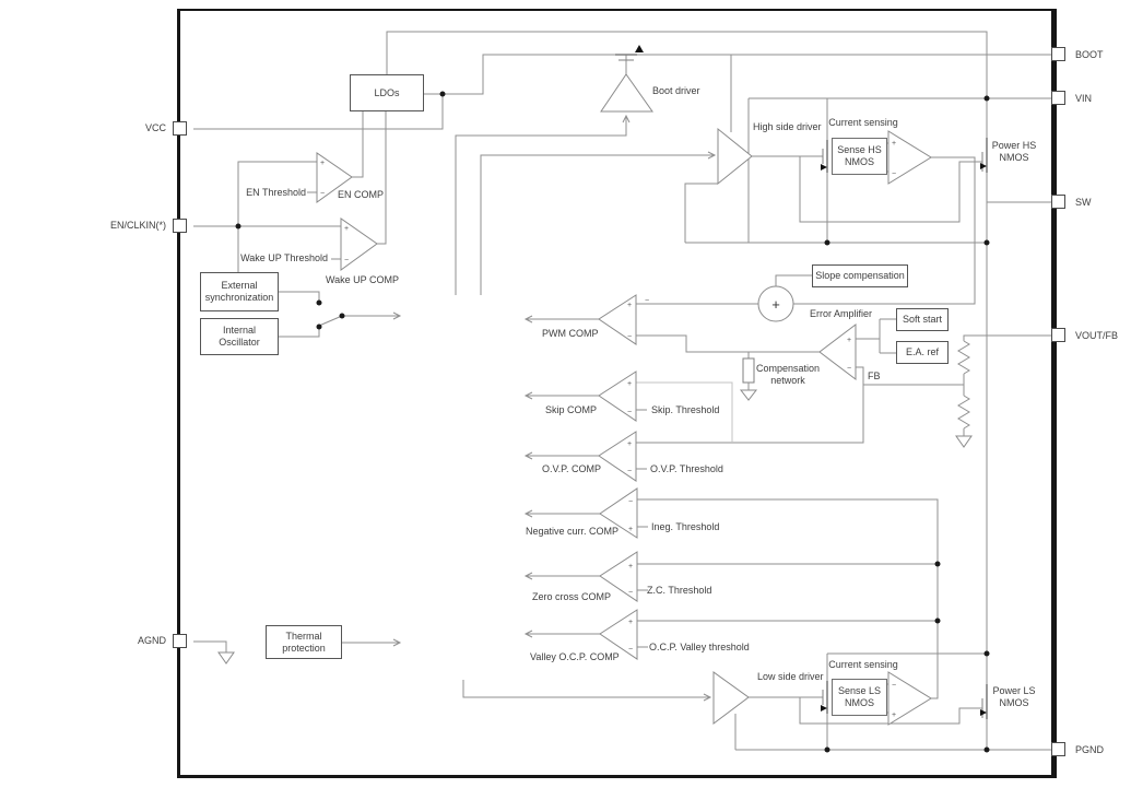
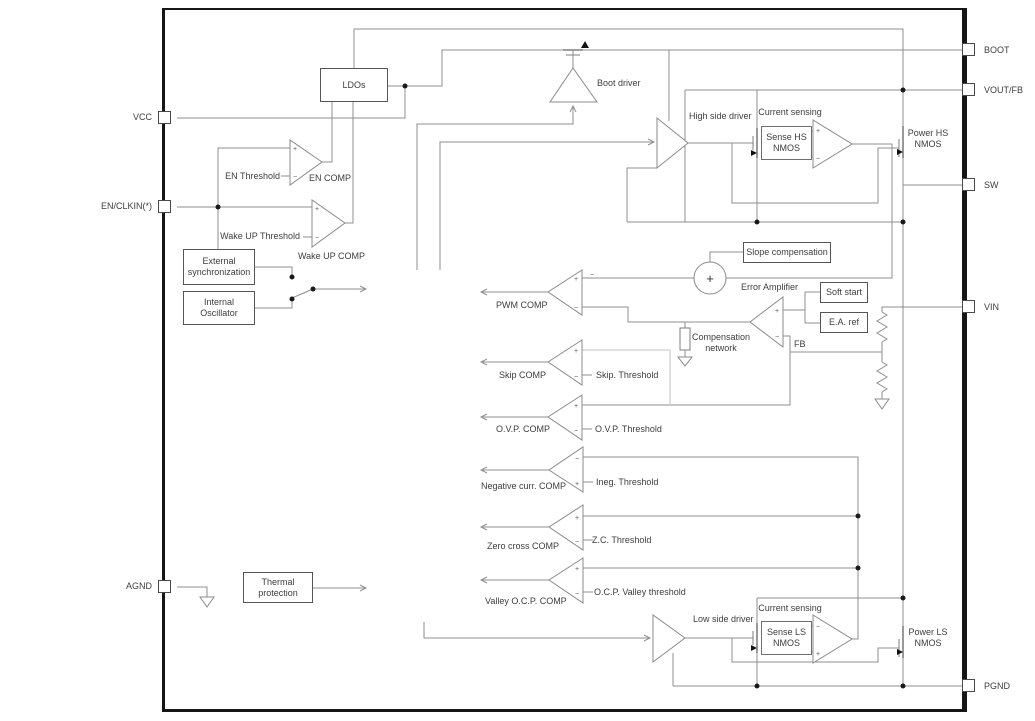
  +
  VCC
  EN/CLKIN(*)
  AGND
  BOOT
- VIN
+ VOUT/FB
  SW
- VOUT/FB
+ VIN
  PGND
  LDOs
  External synchronization
  Internal Oscillator
  Thermal protection
  Slope compensation
  Soft start
  E.A. ref
  Sense HS NMOS
  Sense LS NMOS
  EN Threshold
  EN COMP
  Wake UP Threshold
  Wake UP COMP
  Boot driver
  High side driver
  Current sensing
  Power HS NMOS
  Error Amplifier
  FB
  Compensation network
  PWM COMP
  Skip COMP
  O.V.P. COMP
  Negative curr. COMP
  Zero cross COMP
  Valley O.C.P. COMP
  Skip. Threshold
  O.V.P. Threshold
  Ineg. Threshold
  Z.C. Threshold
  O.C.P. Valley threshold
  Low side driver
  Current sensing
  Power LS NMOS
